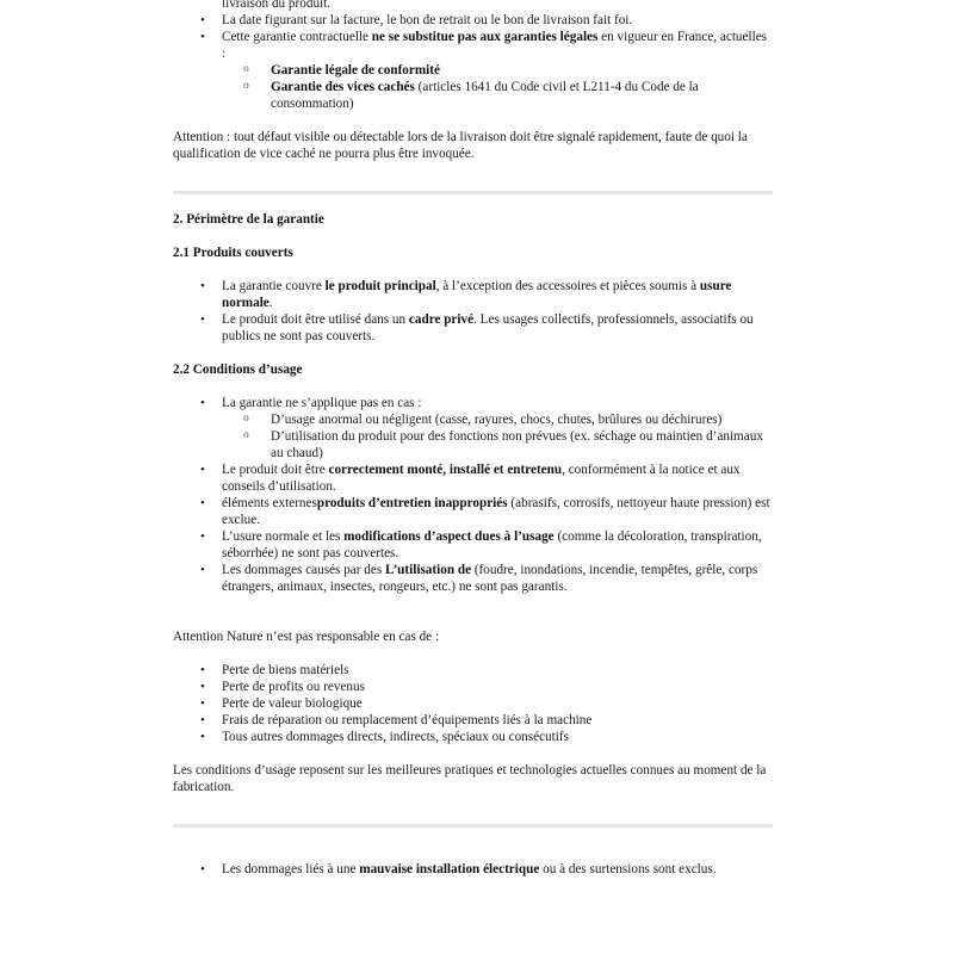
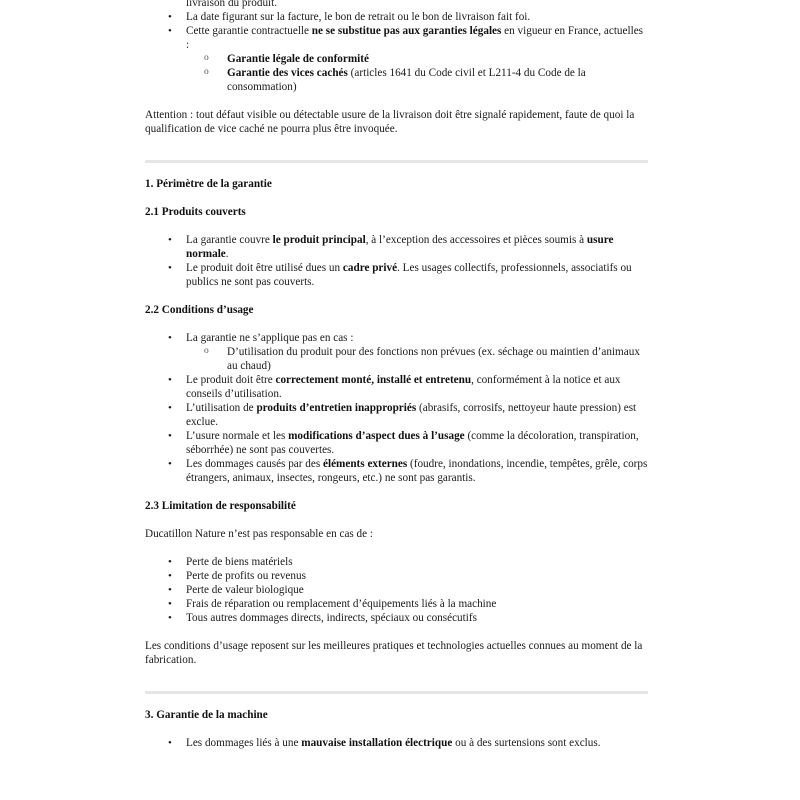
  livraison du produit.
  La date figurant sur la facture, le bon de retrait ou le bon de livraison fait foi.
  Cette garantie contractuelle ne se substitue pas aux garanties légales en vigueur en France, actuelles :
  Garantie légale de conformité
  Garantie des vices cachés (articles 1641 du Code civil et L211-4 du Code de la consommation)
- Attention : tout défaut visible ou détectable lors de la livraison doit être signalé rapidement, faute de quoi la qualification de vice caché ne pourra plus être invoquée.
+ Attention : tout défaut visible ou détectable usure de la livraison doit être signalé rapidement, faute de quoi la qualification de vice caché ne pourra plus être invoquée.
- 2. Périmètre de la garantie
+ 1. Périmètre de la garantie
  2.1 Produits couverts
  La garantie couvre le produit principal, à l’exception des accessoires et pièces soumis à usure normale.
- Le produit doit être utilisé dans un cadre privé. Les usages collectifs, professionnels, associatifs ou publics ne sont pas couverts.
+ Le produit doit être utilisé dues un cadre privé. Les usages collectifs, professionnels, associatifs ou publics ne sont pas couverts.
  2.2 Conditions d’usage
  La garantie ne s’applique pas en cas :
- D’usage anormal ou négligent (casse, rayures, chocs, chutes, brûlures ou déchirures)
  D’utilisation du produit pour des fonctions non prévues (ex. séchage ou maintien d’animaux au chaud)
  Le produit doit être correctement monté, installé et entretenu, conformément à la notice et aux conseils d’utilisation.
- éléments externesproduits d’entretien inappropriés (abrasifs, corrosifs, nettoyeur haute pression) est exclue.
+ L’utilisation de produits d’entretien inappropriés (abrasifs, corrosifs, nettoyeur haute pression) est exclue.
  L’usure normale et les modifications d’aspect dues à l’usage (comme la décoloration, transpiration, séborrhée) ne sont pas couvertes.
- Les dommages causés par des L’utilisation de (foudre, inondations, incendie, tempêtes, grêle, corps étrangers, animaux, insectes, rongeurs, etc.) ne sont pas garantis.
+ Les dommages causés par des éléments externes (foudre, inondations, incendie, tempêtes, grêle, corps étrangers, animaux, insectes, rongeurs, etc.) ne sont pas garantis.
+ 2.3 Limitation de responsabilité
- Attention Nature n’est pas responsable en cas de :
+ Ducatillon Nature n’est pas responsable en cas de :
  Perte de biens matériels
  Perte de profits ou revenus
  Perte de valeur biologique
  Frais de réparation ou remplacement d’équipements liés à la machine
  Tous autres dommages directs, indirects, spéciaux ou consécutifs
  Les conditions d’usage reposent sur les meilleures pratiques et technologies actuelles connues au moment de la fabrication.
+ 3. Garantie de la machine
  Les dommages liés à une mauvaise installation électrique ou à des surtensions sont exclus.
